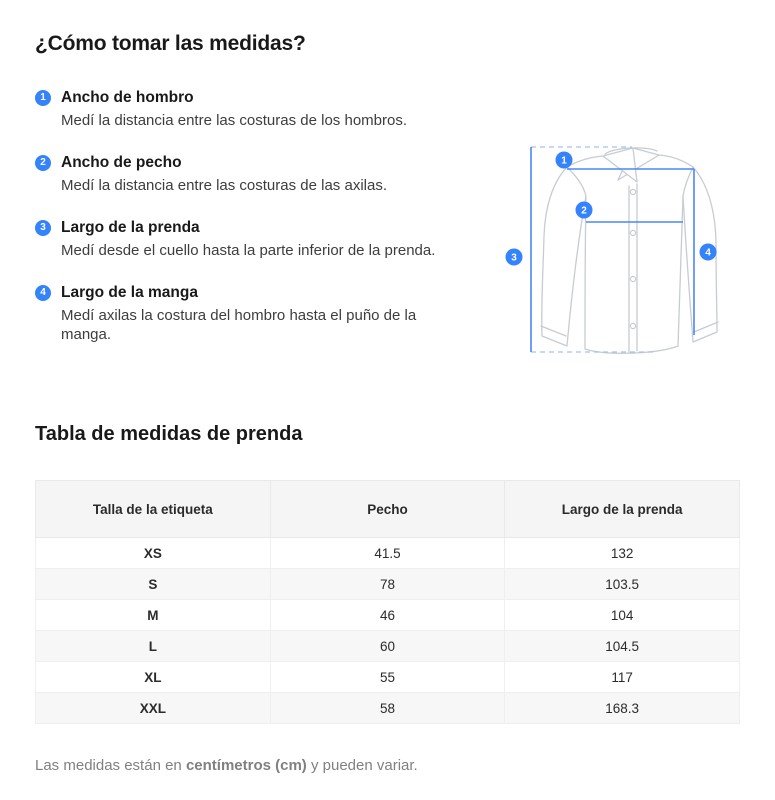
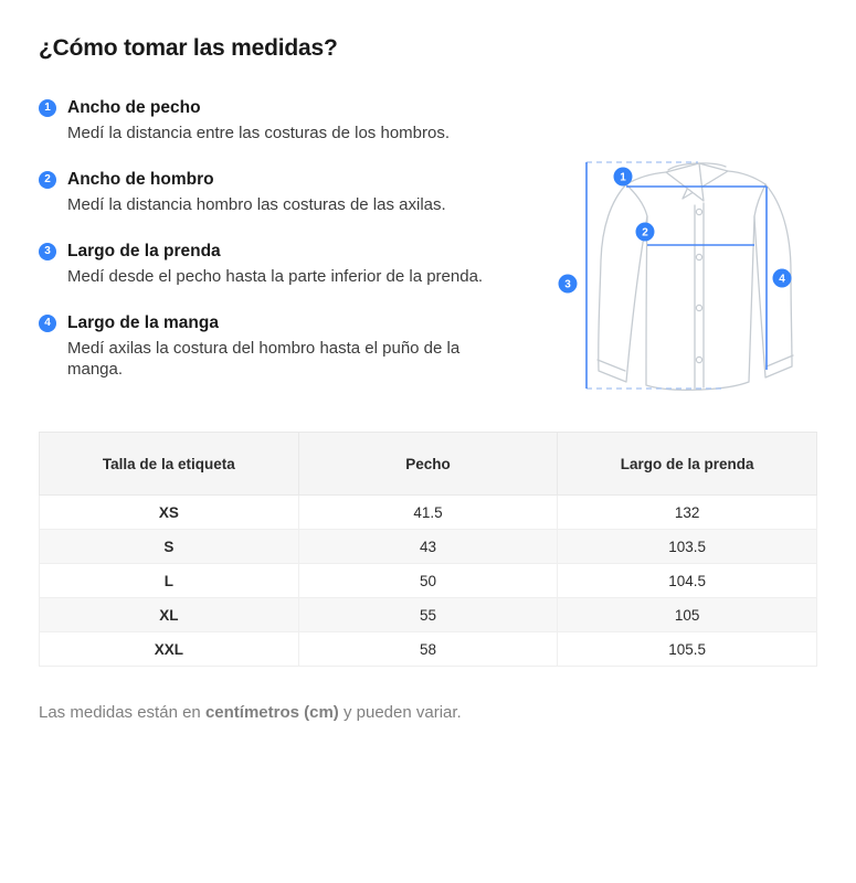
  ¿Cómo tomar las medidas?
  1
- Ancho de hombro
+ Ancho de pecho
  Medí la distancia entre las costuras de los hombros.
  2
- Ancho de pecho
+ Ancho de hombro
- Medí la distancia entre las costuras de las axilas.
+ Medí la distancia hombro las costuras de las axilas.
  3
  Largo de la prenda
- Medí desde el cuello hasta la parte inferior de la prenda.
+ Medí desde el pecho hasta la parte inferior de la prenda.
  4
  Largo de la manga
  Medí axilas la costura del hombro hasta el puño de la manga.
  1
  2
  3
  4
- Tabla de medidas de prenda
  Talla de la etiqueta	Pecho	Largo de la prenda
  XS	41.5	132
- S	78	103.5
+ S	43	103.5
- M	46	104
- L	60	104.5
+ L	50	104.5
- XL	55	117
+ XL	55	105
- XXL	58	168.3
+ XXL	58	105.5
  Las medidas están en centímetros (cm) y pueden variar.
